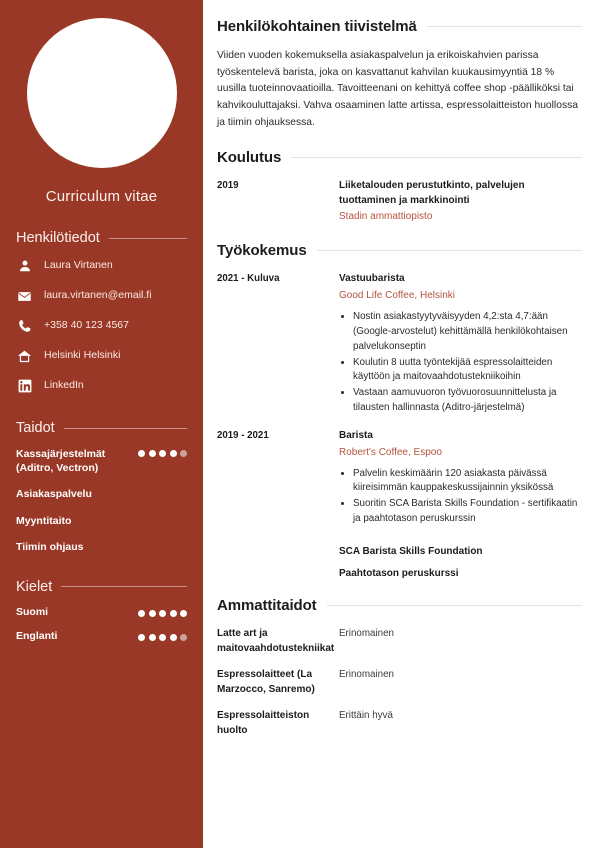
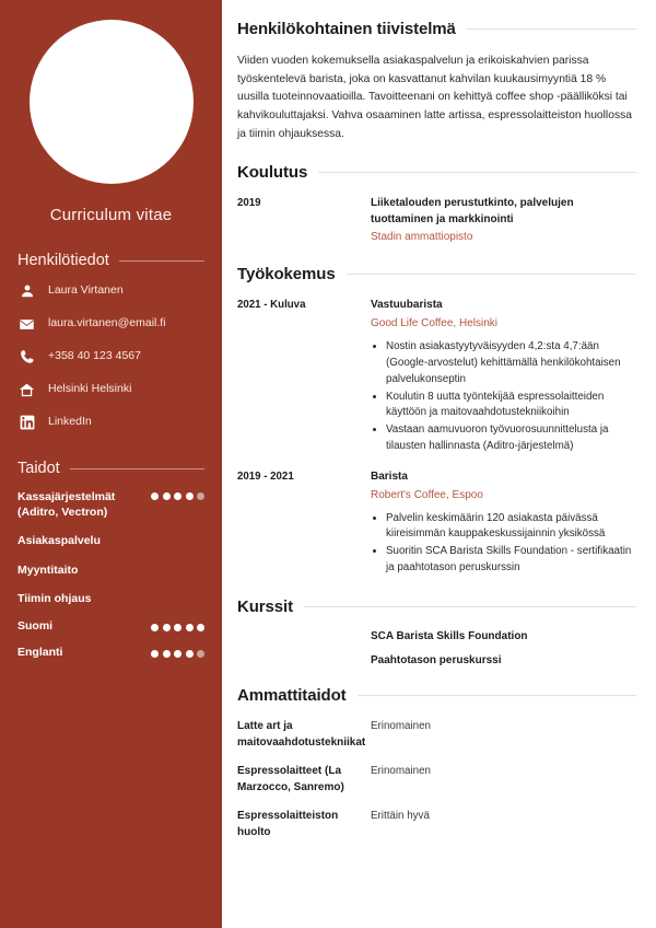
  Curriculum vitae
  Henkilötiedot
  Laura Virtanen
  laura.virtanen@email.fi
  +358 40 123 4567
  Helsinki Helsinki
  LinkedIn
  Taidot
  Kassajärjestelmät (Aditro, Vectron)
  Asiakaspalvelu
  Myyntitaito
  Tiimin ohjaus
- Kielet
  Suomi
  Englanti
  Henkilökohtainen tiivistelmä
  Viiden vuoden kokemuksella asiakaspalvelun ja erikoiskahvien parissa työskentelevä barista, joka on kasvattanut kahvilan kuukausimyyntiä 18 % uusilla tuoteinnovaatioilla. Tavoitteenani on kehittyä coffee shop -päälliköksi tai kahvikouluttajaksi. Vahva osaaminen latte artissa, espressolaitteiston huollossa ja tiimin ohjauksessa.
  Koulutus
  2019
  Liiketalouden perustutkinto, palvelujen tuottaminen ja markkinointi
  Stadin ammattiopisto
  Työkokemus
  2021 - Kuluva
  Vastuubarista
  Good Life Coffee, Helsinki
  Nostin asiakastyytyväisyyden 4,2:sta 4,7:ään (Google-arvostelut) kehittämällä henkilökohtaisen palvelukonseptin
  Koulutin 8 uutta työntekijää espressolaitteiden käyttöön ja maitovaahdotustekniikoihin
  Vastaan aamuvuoron työvuorosuunnittelusta ja tilausten hallinnasta (Aditro-järjestelmä)
  2019 - 2021
  Barista
  Robert's Coffee, Espoo
  Palvelin keskimäärin 120 asiakasta päivässä kiireisimmän kauppakeskussijainnin yksikössä
  Suoritin SCA Barista Skills Foundation - sertifikaatin ja paahtotason peruskurssin
+ Kurssit
  SCA Barista Skills Foundation
  Paahtotason peruskurssi
  Ammattitaidot
  Latte art ja maitovaahdotustekniikat
  Erinomainen
  Espressolaitteet (La Marzocco, Sanremo)
  Erinomainen
  Espressolaitteiston huolto
  Erittäin hyvä
